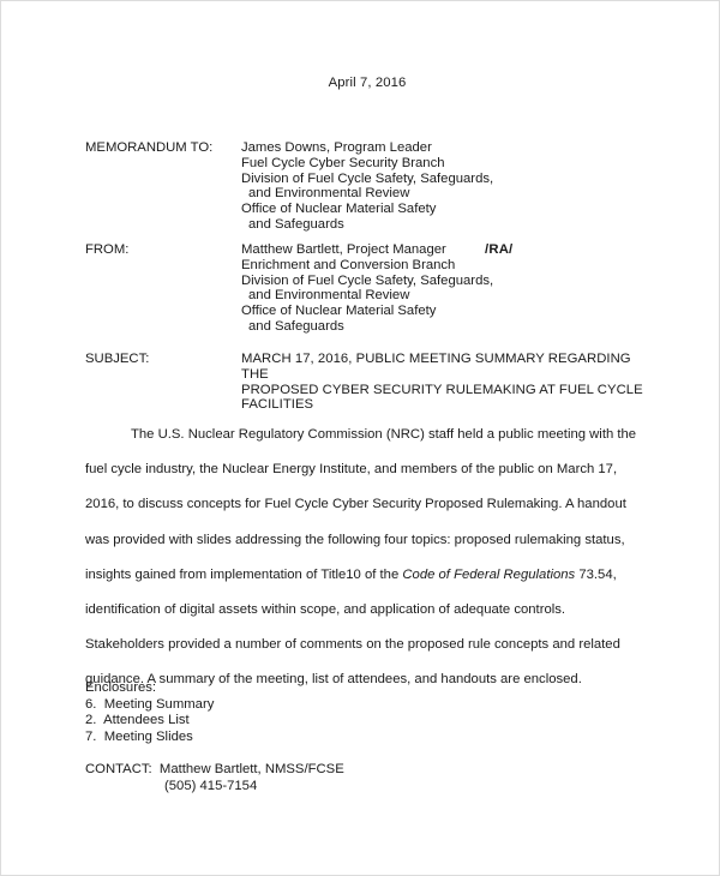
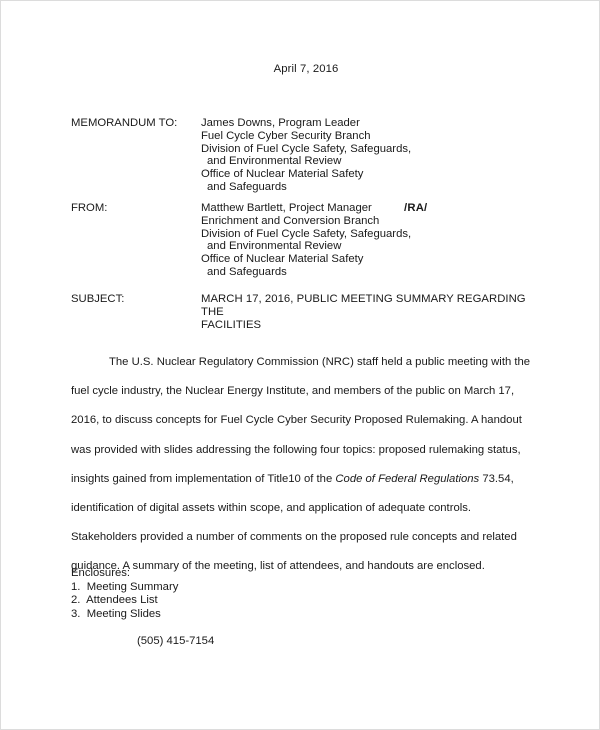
  April 7, 2016
  MEMORANDUM TO:
  James Downs, Program Leader
  Fuel Cycle Cyber Security Branch
  Division of Fuel Cycle Safety, Safeguards,
  and Environmental Review
  Office of Nuclear Material Safety
  and Safeguards
  FROM:
  Matthew Bartlett, Project Manager
  Enrichment and Conversion Branch
  Division of Fuel Cycle Safety, Safeguards,
  and Environmental Review
  Office of Nuclear Material Safety
  and Safeguards
  /RA/
  SUBJECT:
  MARCH 17, 2016, PUBLIC MEETING SUMMARY REGARDING THE
- PROPOSED CYBER SECURITY RULEMAKING AT FUEL CYCLE
  FACILITIES
  The U.S. Nuclear Regulatory Commission (NRC) staff held a public meeting with the fuel cycle industry, the Nuclear Energy Institute, and members of the public on March 17, 2016, to discuss concepts for Fuel Cycle Cyber Security Proposed Rulemaking. A handout was provided with slides addressing the following four topics: proposed rulemaking status, insights gained from implementation of Title10 of the Code of Federal Regulations 73.54, identification of digital assets within scope, and application of adequate controls. Stakeholders provided a number of comments on the proposed rule concepts and related guidance. A summary of the meeting, list of attendees, and handouts are enclosed.
  Enclosures:
- 6. Meeting Summary
+ 1. Meeting Summary
  2. Attendees List
- 7. Meeting Slides
+ 3. Meeting Slides
- CONTACT: Matthew Bartlett, NMSS/FCSE
  (505) 415-7154
